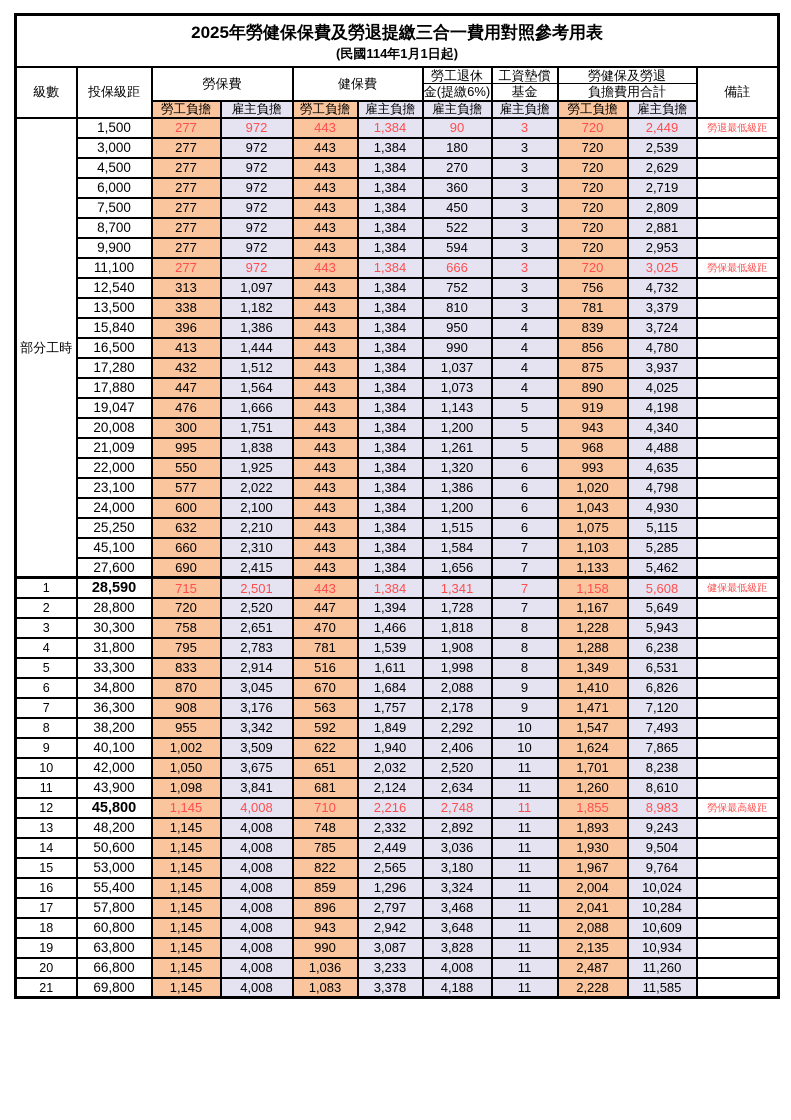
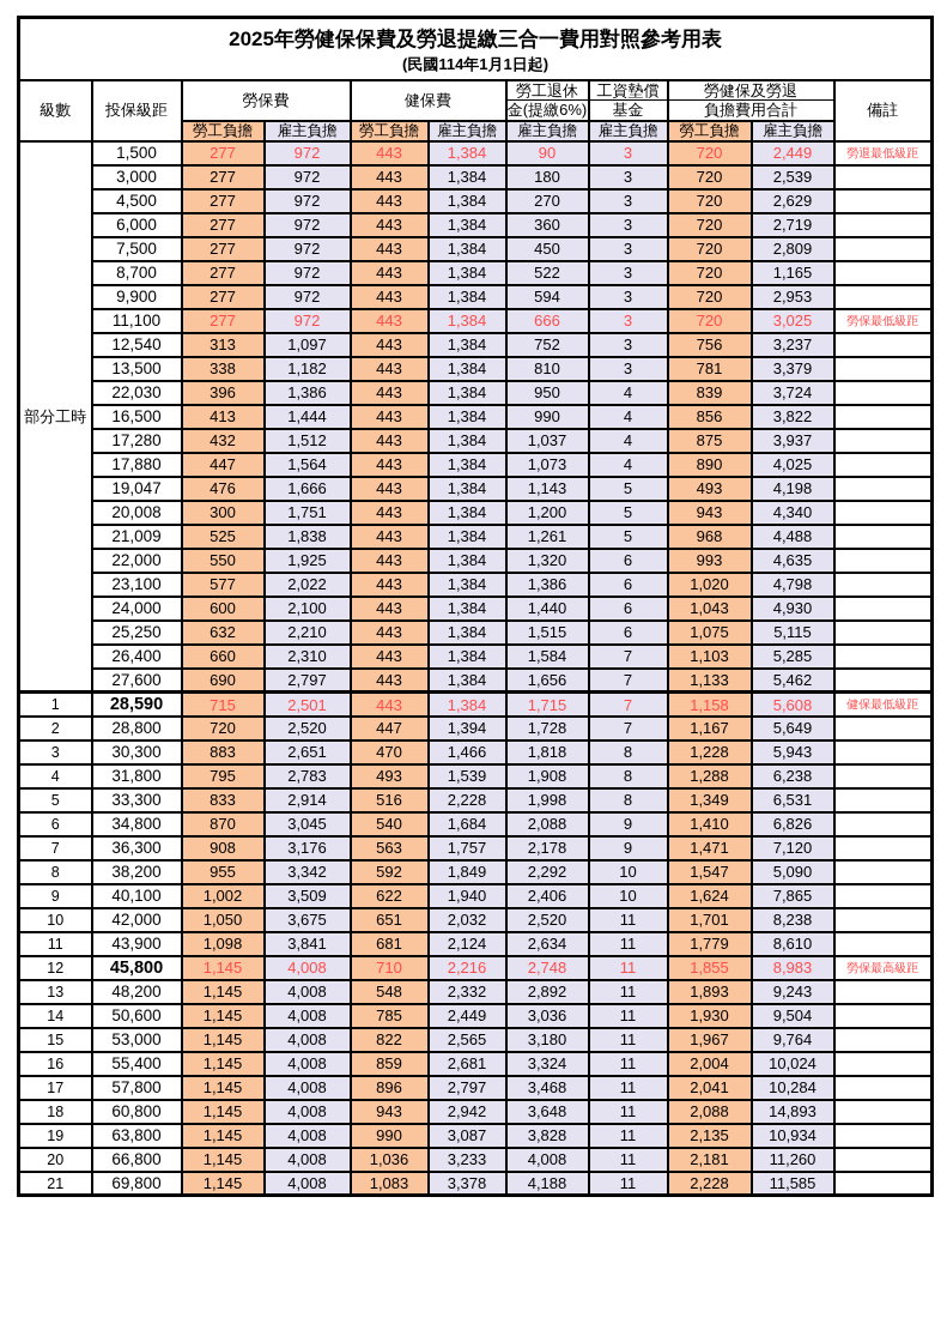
  2025年勞健保保費及勞退提繳三合一費用對照參考用表 (民國114年1月1日起)
  級數	投保級距	勞保費	健保費	勞工退休	工資墊償	勞健保及勞退	備註
  金(提繳6%)	基金	負擔費用合計
  勞工負擔	雇主負擔	勞工負擔	雇主負擔	雇主負擔	雇主負擔	勞工負擔	雇主負擔
  部分工時	1,500	277	972	443	1,384	90	3	720	2,449	勞退最低級距
  3,000	277	972	443	1,384	180	3	720	2,539
  4,500	277	972	443	1,384	270	3	720	2,629
  6,000	277	972	443	1,384	360	3	720	2,719
  7,500	277	972	443	1,384	450	3	720	2,809
- 8,700	277	972	443	1,384	522	3	720	2,881
+ 8,700	277	972	443	1,384	522	3	720	1,165
  9,900	277	972	443	1,384	594	3	720	2,953
  11,100	277	972	443	1,384	666	3	720	3,025	勞保最低級距
- 12,540	313	1,097	443	1,384	752	3	756	4,732
+ 12,540	313	1,097	443	1,384	752	3	756	3,237
  13,500	338	1,182	443	1,384	810	3	781	3,379
- 15,840	396	1,386	443	1,384	950	4	839	3,724
+ 22,030	396	1,386	443	1,384	950	4	839	3,724
- 16,500	413	1,444	443	1,384	990	4	856	4,780
+ 16,500	413	1,444	443	1,384	990	4	856	3,822
  17,280	432	1,512	443	1,384	1,037	4	875	3,937
  17,880	447	1,564	443	1,384	1,073	4	890	4,025
- 19,047	476	1,666	443	1,384	1,143	5	919	4,198
+ 19,047	476	1,666	443	1,384	1,143	5	493	4,198
  20,008	300	1,751	443	1,384	1,200	5	943	4,340
- 21,009	995	1,838	443	1,384	1,261	5	968	4,488
+ 21,009	525	1,838	443	1,384	1,261	5	968	4,488
  22,000	550	1,925	443	1,384	1,320	6	993	4,635
  23,100	577	2,022	443	1,384	1,386	6	1,020	4,798
- 24,000	600	2,100	443	1,384	1,200	6	1,043	4,930
+ 24,000	600	2,100	443	1,384	1,440	6	1,043	4,930
  25,250	632	2,210	443	1,384	1,515	6	1,075	5,115
- 45,100	660	2,310	443	1,384	1,584	7	1,103	5,285
+ 26,400	660	2,310	443	1,384	1,584	7	1,103	5,285
- 27,600	690	2,415	443	1,384	1,656	7	1,133	5,462
+ 27,600	690	2,797	443	1,384	1,656	7	1,133	5,462
- 1	28,590	715	2,501	443	1,384	1,341	7	1,158	5,608	健保最低級距
+ 1	28,590	715	2,501	443	1,384	1,715	7	1,158	5,608	健保最低級距
  2	28,800	720	2,520	447	1,394	1,728	7	1,167	5,649
- 3	30,300	758	2,651	470	1,466	1,818	8	1,228	5,943
+ 3	30,300	883	2,651	470	1,466	1,818	8	1,228	5,943
- 4	31,800	795	2,783	781	1,539	1,908	8	1,288	6,238
+ 4	31,800	795	2,783	493	1,539	1,908	8	1,288	6,238
- 5	33,300	833	2,914	516	1,611	1,998	8	1,349	6,531
+ 5	33,300	833	2,914	516	2,228	1,998	8	1,349	6,531
- 6	34,800	870	3,045	670	1,684	2,088	9	1,410	6,826
+ 6	34,800	870	3,045	540	1,684	2,088	9	1,410	6,826
  7	36,300	908	3,176	563	1,757	2,178	9	1,471	7,120
- 8	38,200	955	3,342	592	1,849	2,292	10	1,547	7,493
+ 8	38,200	955	3,342	592	1,849	2,292	10	1,547	5,090
  9	40,100	1,002	3,509	622	1,940	2,406	10	1,624	7,865
  10	42,000	1,050	3,675	651	2,032	2,520	11	1,701	8,238
- 11	43,900	1,098	3,841	681	2,124	2,634	11	1,260	8,610
+ 11	43,900	1,098	3,841	681	2,124	2,634	11	1,779	8,610
  12	45,800	1,145	4,008	710	2,216	2,748	11	1,855	8,983	勞保最高級距
- 13	48,200	1,145	4,008	748	2,332	2,892	11	1,893	9,243
+ 13	48,200	1,145	4,008	548	2,332	2,892	11	1,893	9,243
  14	50,600	1,145	4,008	785	2,449	3,036	11	1,930	9,504
  15	53,000	1,145	4,008	822	2,565	3,180	11	1,967	9,764
- 16	55,400	1,145	4,008	859	1,296	3,324	11	2,004	10,024
+ 16	55,400	1,145	4,008	859	2,681	3,324	11	2,004	10,024
  17	57,800	1,145	4,008	896	2,797	3,468	11	2,041	10,284
- 18	60,800	1,145	4,008	943	2,942	3,648	11	2,088	10,609
+ 18	60,800	1,145	4,008	943	2,942	3,648	11	2,088	14,893
  19	63,800	1,145	4,008	990	3,087	3,828	11	2,135	10,934
- 20	66,800	1,145	4,008	1,036	3,233	4,008	11	2,487	11,260
+ 20	66,800	1,145	4,008	1,036	3,233	4,008	11	2,181	11,260
  21	69,800	1,145	4,008	1,083	3,378	4,188	11	2,228	11,585
